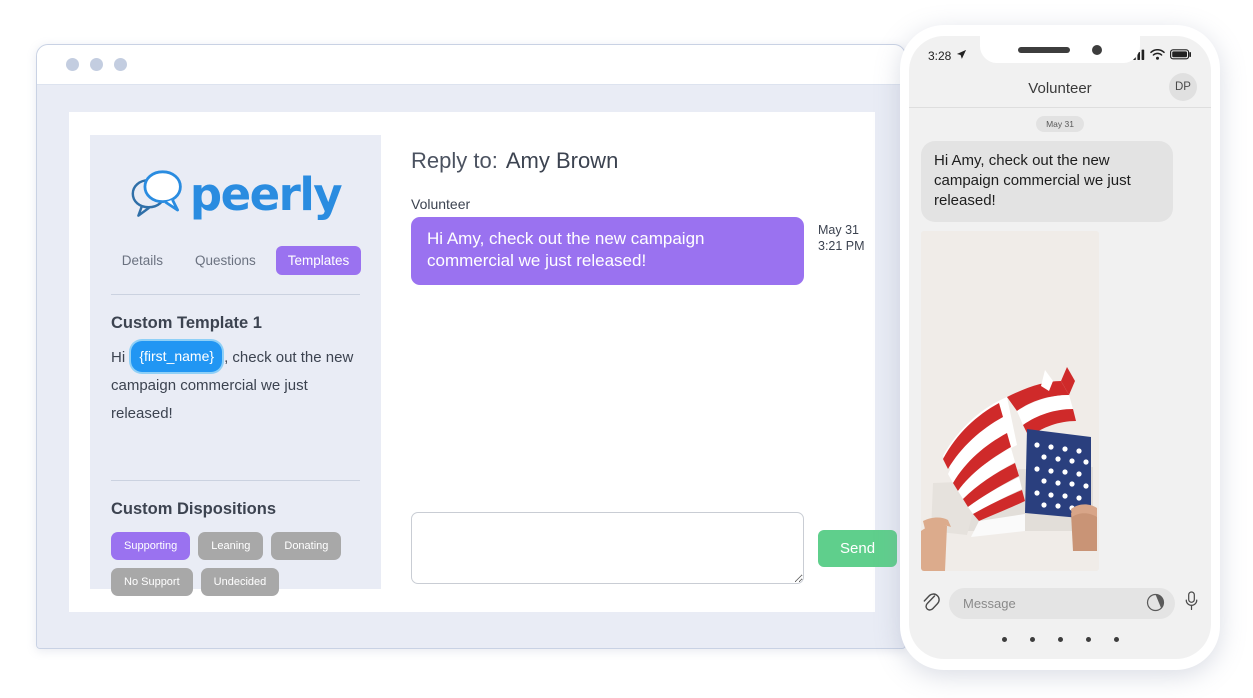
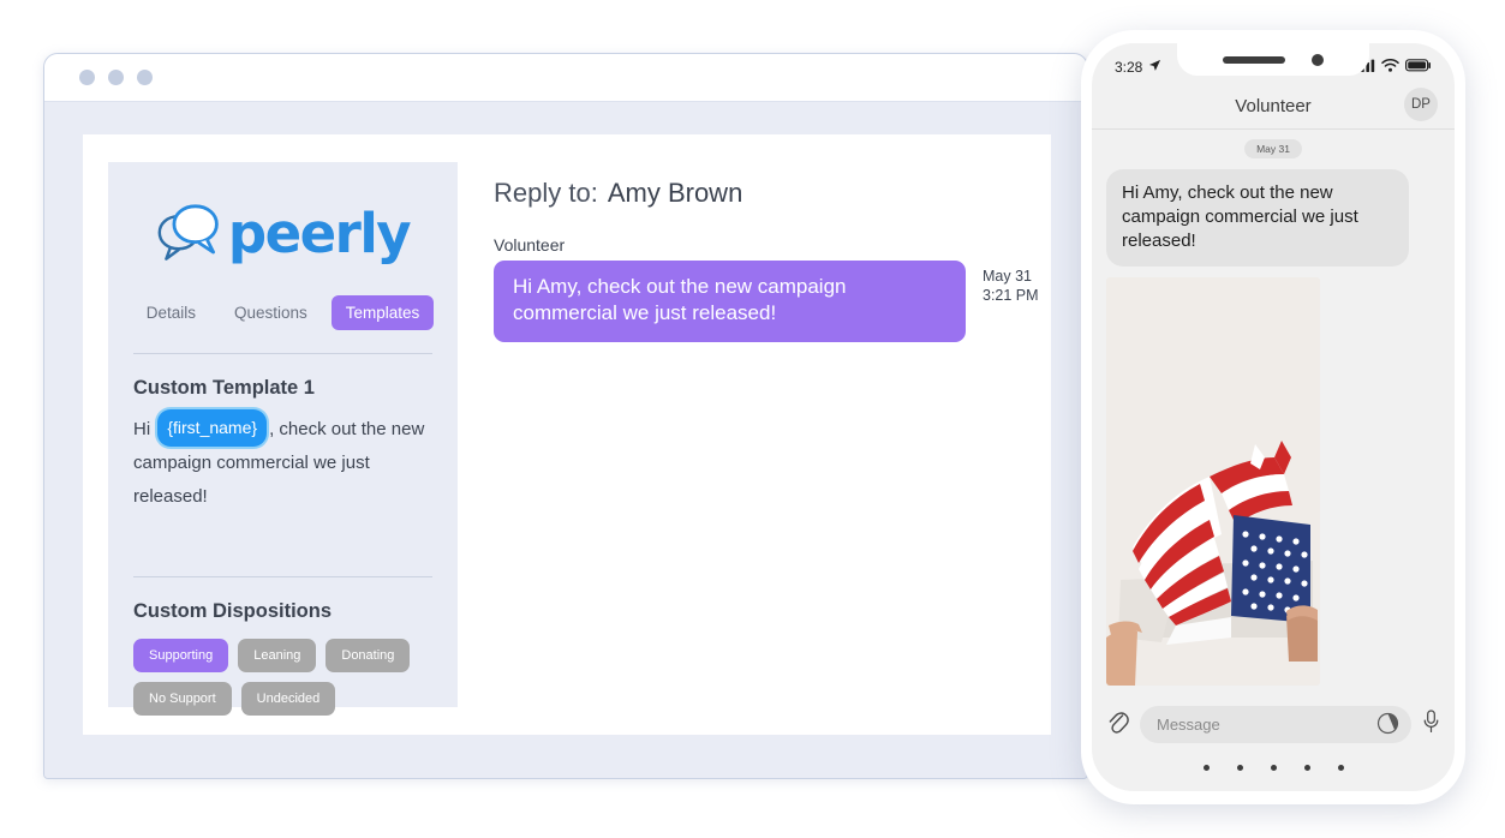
  peerly
  Details
  Questions
  Templates
  Custom Template 1
  Hi {first_name} , check out the new campaign commercial we just released!
  Custom Dispositions
  Supporting
  Leaning
  Donating
  No Support
  Undecided
  Reply to: Amy Brown
  Volunteer
  Hi Amy, check out the new campaign commercial we just released!
  May 31
  3:21 PM
- Send
  3:28
  Volunteer
  DP
  May 31
  Hi Amy, check out the new campaign commercial we just released!
  Message
